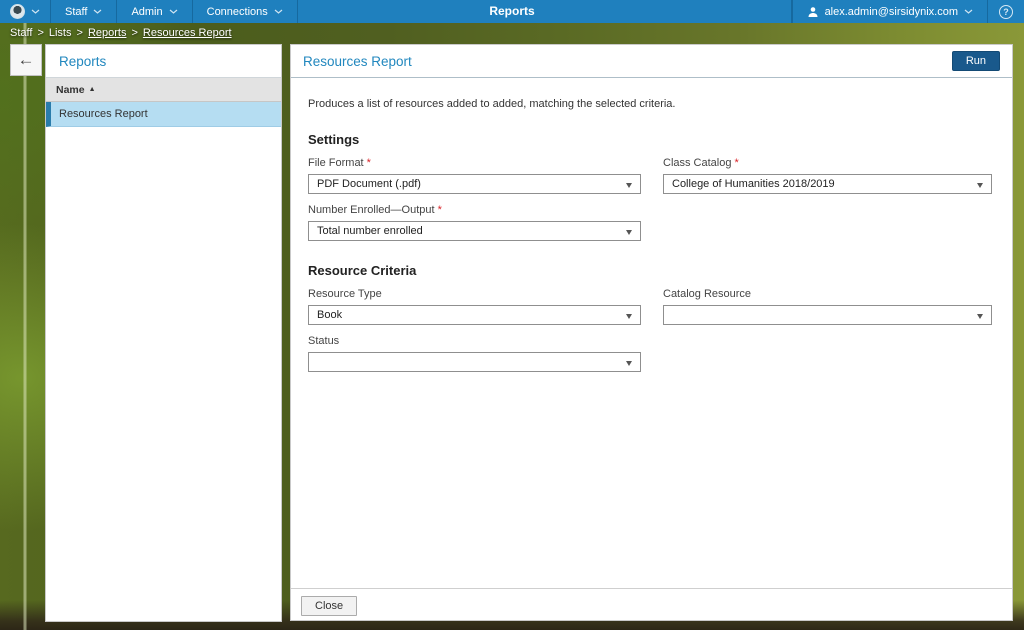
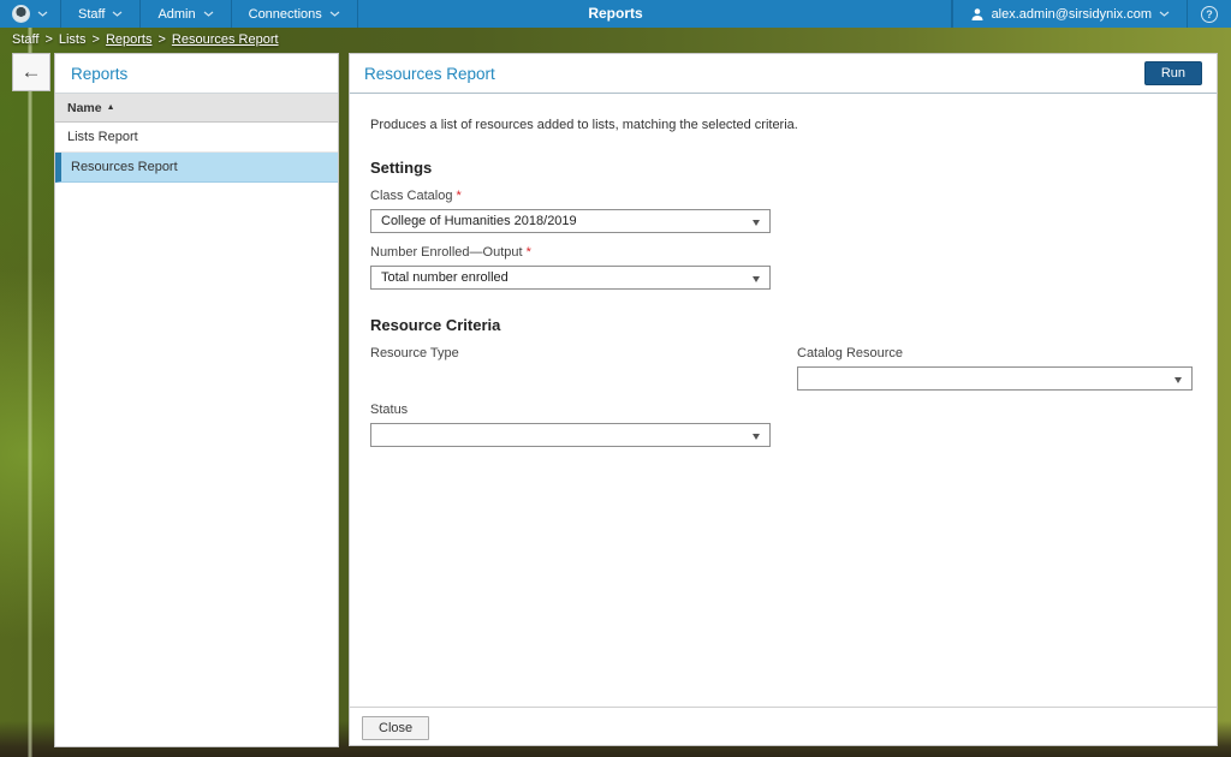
  Staff
  Admin
  Connections
  Reports
  alex.admin@sirsidynix.com
  ?
  Staff
  >
  Lists
  >
  Reports
  >
  Resources Report
  ←
  Reports
  Name
+ Lists Report
  Resources Report
  Resources Report
  Run
- Produces a list of resources added to added, matching the selected criteria.
+ Produces a list of resources added to lists, matching the selected criteria.
  Settings
- File Format *
- PDF Document (.pdf)
  Class Catalog *
  College of Humanities 2018/2019
  Number Enrolled—Output *
  Total number enrolled
  Resource Criteria
  Resource Type
- Book
  Catalog Resource
  Status
  Close
